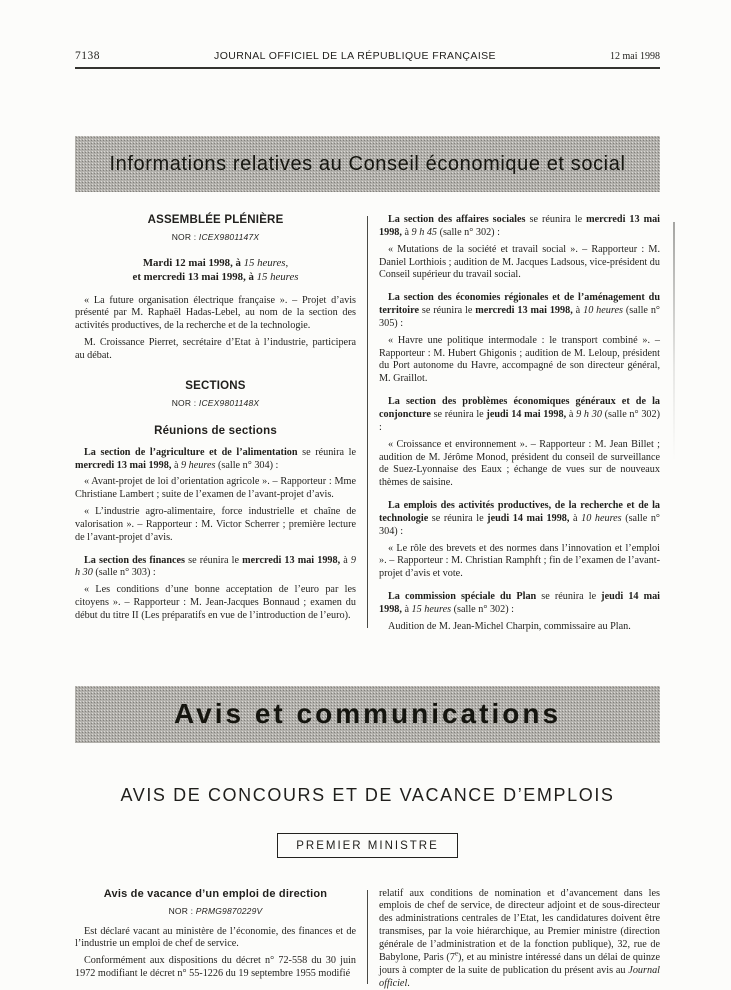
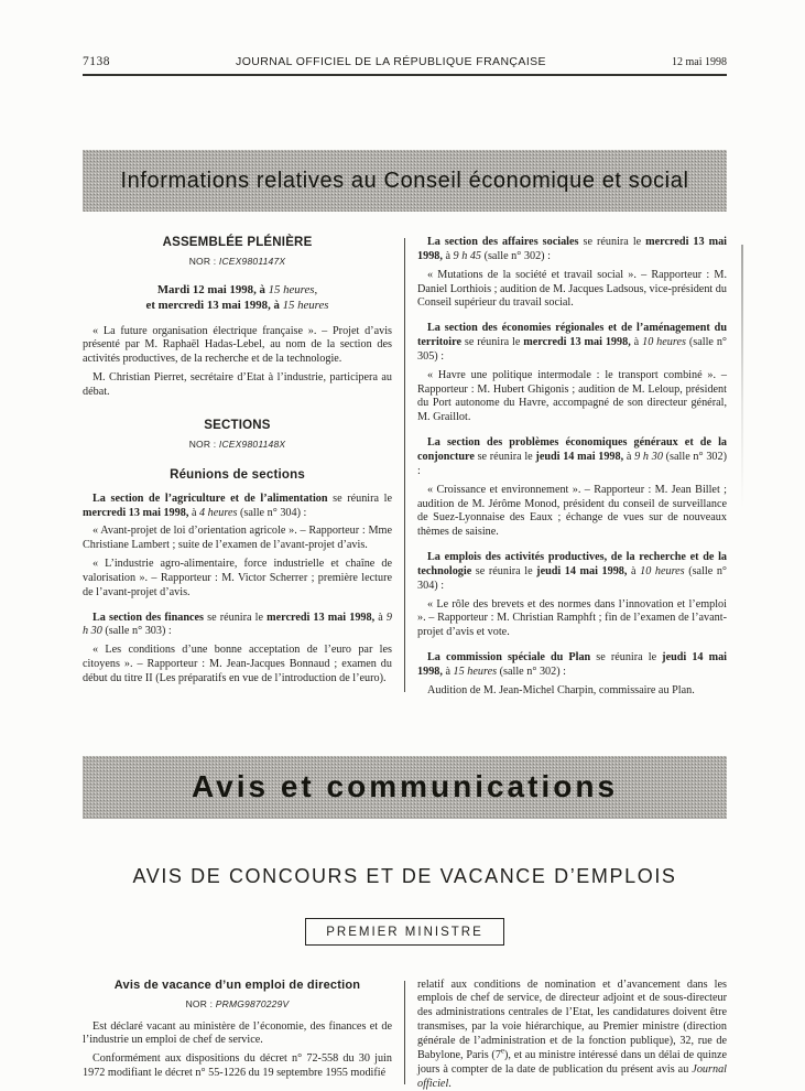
  7138
  JOURNAL OFFICIEL DE LA RÉPUBLIQUE FRANÇAISE
  12 mai 1998
  Informations relatives au Conseil économique et social
  ASSEMBLÉE PLÉNIÈRE
  NOR : ICEX9801147X
  Mardi 12 mai 1998, à 15 heures,
  et mercredi 13 mai 1998, à 15 heures
  « La future organisation électrique française ». – Projet d’avis présenté par M. Raphaël Hadas-Lebel, au nom de la section des activités productives, de la recherche et de la technologie.
- M. Croissance Pierret, secrétaire d’Etat à l’industrie, participera au débat.
+ M. Christian Pierret, secrétaire d’Etat à l’industrie, participera au débat.
  SECTIONS
  NOR : ICEX9801148X
  Réunions de sections
- La section de l’agriculture et de l’alimentation se réunira le mercredi 13 mai 1998, à 9 heures (salle n° 304) :
+ La section de l’agriculture et de l’alimentation se réunira le mercredi 13 mai 1998, à 4 heures (salle n° 304) :
  « Avant-projet de loi d’orientation agricole ». – Rapporteur : Mme Christiane Lambert ; suite de l’examen de l’avant-projet d’avis.
  « L’industrie agro-alimentaire, force industrielle et chaîne de valorisation ». – Rapporteur : M. Victor Scherrer ; première lecture de l’avant-projet d’avis.
  La section des finances se réunira le mercredi 13 mai 1998, à 9 h 30 (salle n° 303) :
  « Les conditions d’une bonne acceptation de l’euro par les citoyens ». – Rapporteur : M. Jean-Jacques Bonnaud ; examen du début du titre II (Les préparatifs en vue de l’introduction de l’euro).
  La section des affaires sociales se réunira le mercredi 13 mai 1998, à 9 h 45 (salle n° 302) :
  « Mutations de la société et travail social ». – Rapporteur : M. Daniel Lorthiois ; audition de M. Jacques Ladsous, vice-président du Conseil supérieur du travail social.
  La section des économies régionales et de l’aménagement du territoire se réunira le mercredi 13 mai 1998, à 10 heures (salle n° 305) :
  « Havre une politique intermodale : le transport combiné ». – Rapporteur : M. Hubert Ghigonis ; audition de M. Leloup, président du Port autonome du Havre, accompagné de son directeur général, M. Graillot.
  La section des problèmes économiques généraux et de la conjoncture se réunira le jeudi 14 mai 1998, à 9 h 30 (salle n° 302) :
  « Croissance et environnement ». – Rapporteur : M. Jean Billet ; audition de M. Jérôme Monod, président du conseil de surveillance de Suez-Lyonnaise des Eaux ; échange de vues sur de nouveaux thèmes de saisine.
  La emplois des activités productives, de la recherche et de la technologie se réunira le jeudi 14 mai 1998, à 10 heures (salle n° 304) :
  « Le rôle des brevets et des normes dans l’innovation et l’emploi ». – Rapporteur : M. Christian Ramphft ; fin de l’examen de l’avant-projet d’avis et vote.
  La commission spéciale du Plan se réunira le jeudi 14 mai 1998, à 15 heures (salle n° 302) :
  Audition de M. Jean-Michel Charpin, commissaire au Plan.
  Avis et communications
  AVIS DE CONCOURS ET DE VACANCE D’EMPLOIS
  PREMIER MINISTRE
  Avis de vacance d’un emploi de direction
  NOR : PRMG9870229V
  Est déclaré vacant au ministère de l’économie, des finances et de l’industrie un emploi de chef de service.
  Conformément aux dispositions du décret n° 72-558 du 30 juin 1972 modifiant le décret n° 55-1226 du 19 septembre 1955 modifié
- relatif aux conditions de nomination et d’avancement dans les emplois de chef de service, de directeur adjoint et de sous-directeur des administrations centrales de l’Etat, les candidatures doivent être transmises, par la voie hiérarchique, au Premier ministre (direction générale de l’administration et de la fonction publique), 32, rue de Babylone, Paris (7e), et au ministre intéressé dans un délai de quinze jours à compter de la suite de publication du présent avis au Journal officiel.
+ relatif aux conditions de nomination et d’avancement dans les emplois de chef de service, de directeur adjoint et de sous-directeur des administrations centrales de l’Etat, les candidatures doivent être transmises, par la voie hiérarchique, au Premier ministre (direction générale de l’administration et de la fonction publique), 32, rue de Babylone, Paris (7e), et au ministre intéressé dans un délai de quinze jours à compter de la date de publication du présent avis au Journal officiel.
